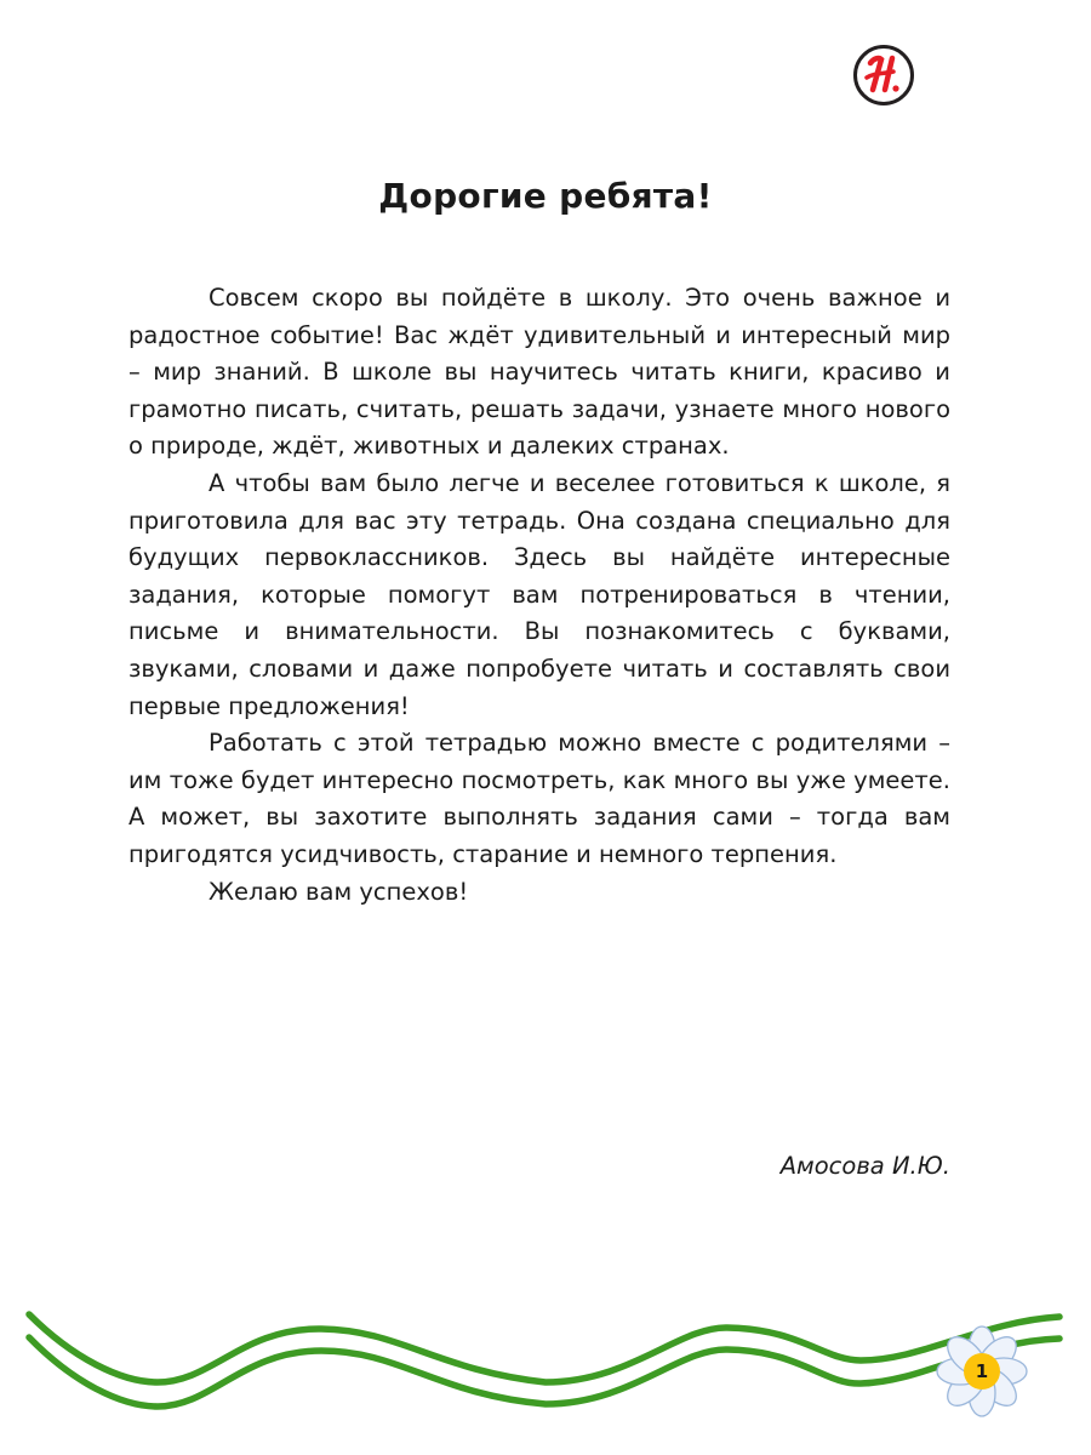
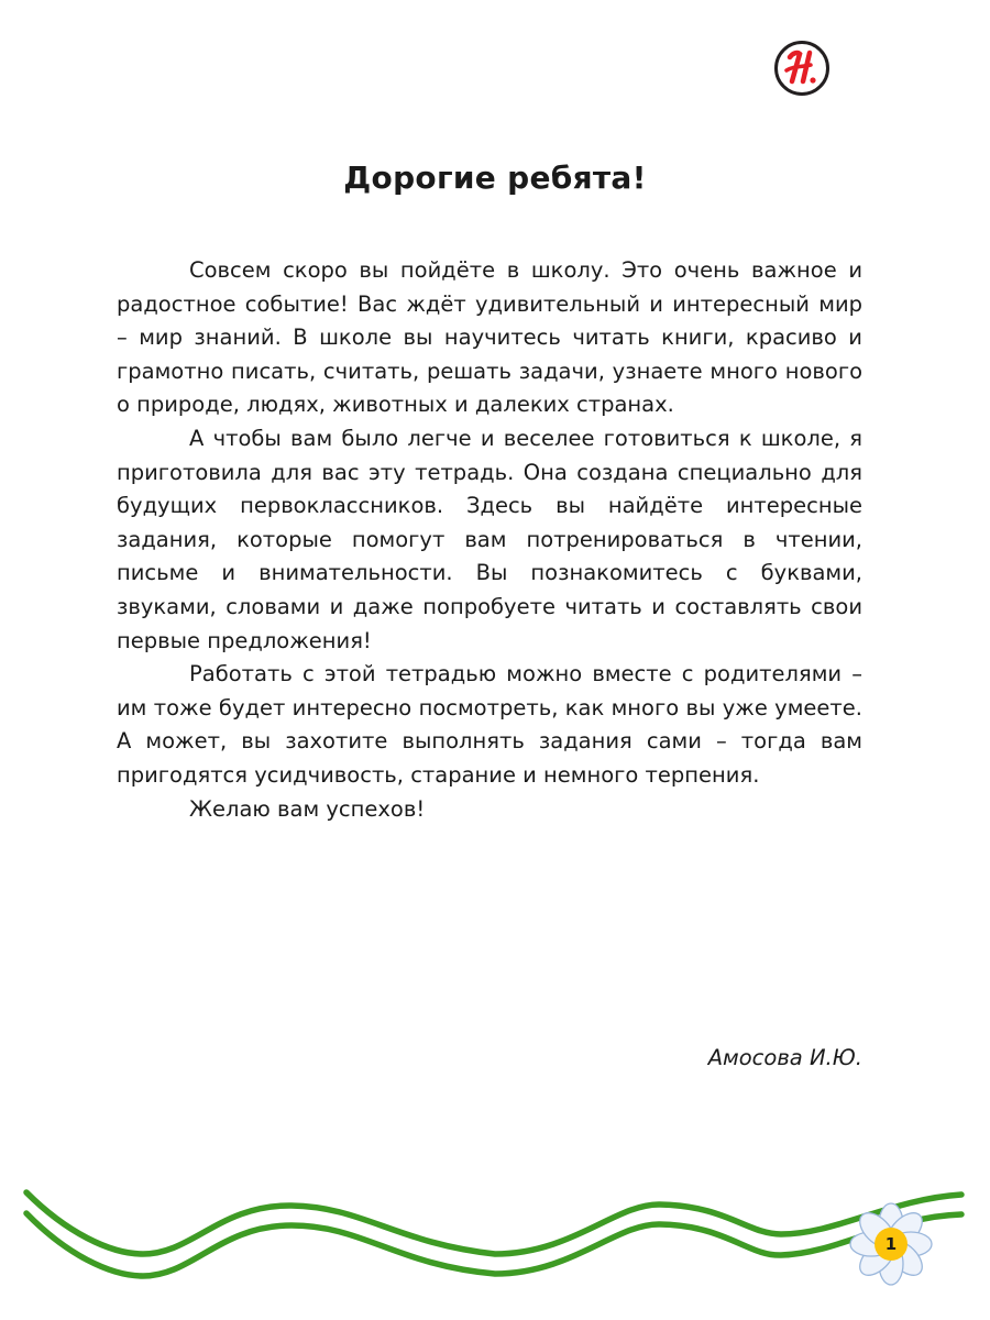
  Дорогие ребята!
- Совсем скоро вы пойдёте в школу. Это очень важное и радостное событие! Вас ждёт удивительный и интересный мир – мир знаний. В школе вы научитесь читать книги, красиво и грамотно писать, считать, решать задачи, узнаете много нового о природе, ждёт, животных и далеких странах.
+ Совсем скоро вы пойдёте в школу. Это очень важное и радостное событие! Вас ждёт удивительный и интересный мир – мир знаний. В школе вы научитесь читать книги, красиво и грамотно писать, считать, решать задачи, узнаете много нового о природе, людях, животных и далеких странах.
  А чтобы вам было легче и веселее готовиться к школе, я приготовила для вас эту тетрадь. Она создана специально для будущих первоклассников. Здесь вы найдёте интересные задания, которые помогут вам потренироваться в чтении, письме и внимательности. Вы познакомитесь с буквами, звуками, словами и даже попробуете читать и составлять свои первые предложения!
  Работать с этой тетрадью можно вместе с родителями – им тоже будет интересно посмотреть, как много вы уже умеете. А может, вы захотите выполнять задания сами – тогда вам пригодятся усидчивость, старание и немного терпения.
  Желаю вам успехов!
  Амосова И.Ю.
  1
